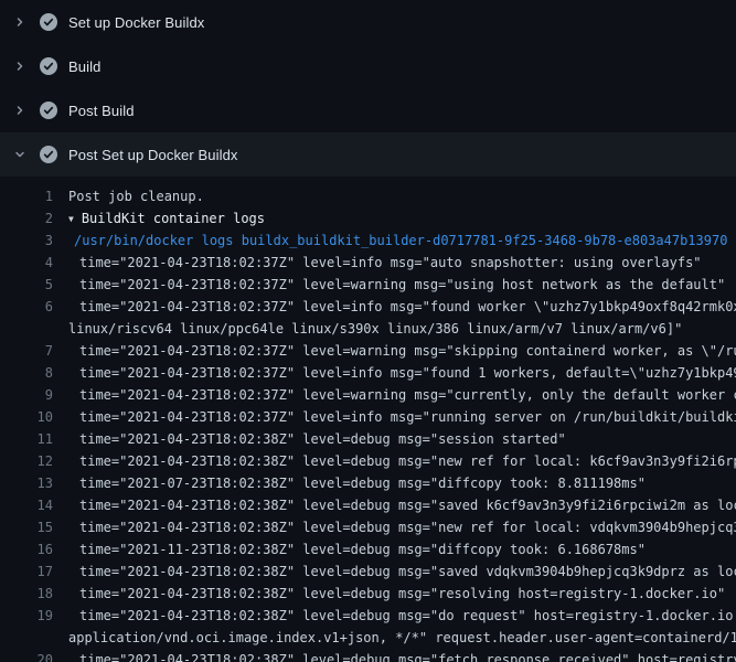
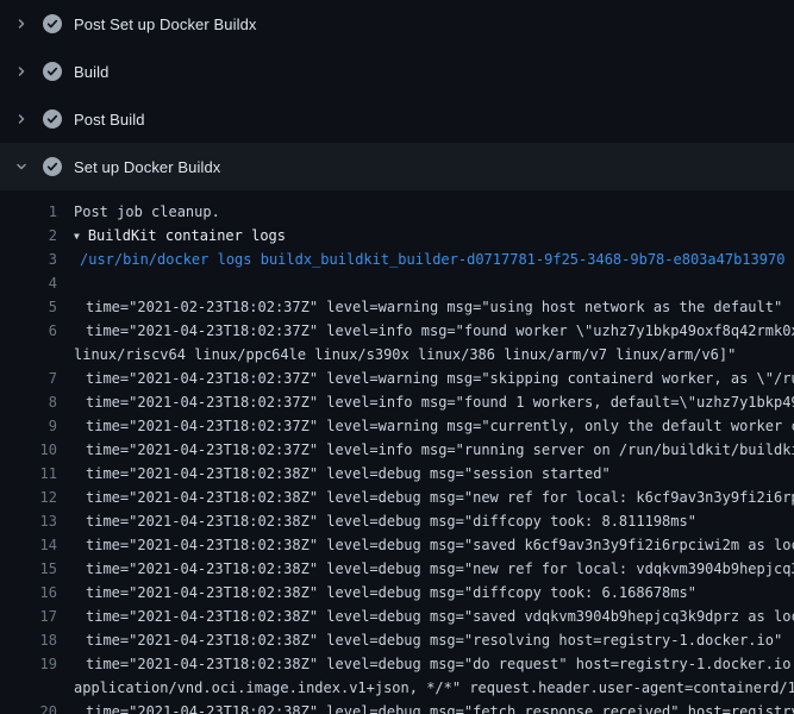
- Set up Docker Buildx
+ Post Set up Docker Buildx
  Build
  Post Build
- Post Set up Docker Buildx
+ Set up Docker Buildx
  1
  Post job cleanup.
  2
  ▼ BuildKit container logs
  3
  /usr/bin/docker logs buildx_buildkit_builder-d0717781-9f25-3468-9b78-e803a47b13970
  4
- time="2021-04-23T18:02:37Z" level=info msg="auto snapshotter: using overlayfs"
  5
- time="2021-04-23T18:02:37Z" level=warning msg="using host network as the default"
+ time="2021-02-23T18:02:37Z" level=warning msg="using host network as the default"
  6
  time="2021-04-23T18:02:37Z" level=info msg="found worker \"uzhz7y1bkp49oxf8q42rmk0
  linux/riscv64 linux/ppc64le linux/s390x linux/386 linux/arm/v7 linux/arm/v6]"
  7
  time="2021-04-23T18:02:37Z" level=warning msg="skipping containerd worker, as \"/r
  8
  time="2021-04-23T18:02:37Z" level=info msg="found 1 workers, default=\"uzhz7y1bkp4
  9
  time="2021-04-23T18:02:37Z" level=warning msg="currently, only the default worker
  10
  time="2021-04-23T18:02:37Z" level=info msg="running server on /run/buildkit/buildk
  11
  time="2021-04-23T18:02:38Z" level=debug msg="session started"
  12
  time="2021-04-23T18:02:38Z" level=debug msg="new ref for local: k6cf9av3n3y9fi2i6r
  13
- time="2021-07-23T18:02:38Z" level=debug msg="diffcopy took: 8.811198ms"
+ time="2021-04-23T18:02:38Z" level=debug msg="diffcopy took: 8.811198ms"
  14
  time="2021-04-23T18:02:38Z" level=debug msg="saved k6cf9av3n3y9fi2i6rpciwi2m as lo
  15
  time="2021-04-23T18:02:38Z" level=debug msg="new ref for local: vdqkvm3904b9hepjcq
  16
- time="2021-11-23T18:02:38Z" level=debug msg="diffcopy took: 6.168678ms"
+ time="2021-04-23T18:02:38Z" level=debug msg="diffcopy took: 6.168678ms"
  17
  time="2021-04-23T18:02:38Z" level=debug msg="saved vdqkvm3904b9hepjcq3k9dprz as lo
  18
  time="2021-04-23T18:02:38Z" level=debug msg="resolving host=registry-1.docker.io"
  19
  time="2021-04-23T18:02:38Z" level=debug msg="do request" host=registry-1.docker.io
  application/vnd.oci.image.index.v1+json, */*" request.header.user-agent=containerd/1
  20
  time="2021-04-23T18:02:38Z" level=debug msg="fetch response received" host=registr
